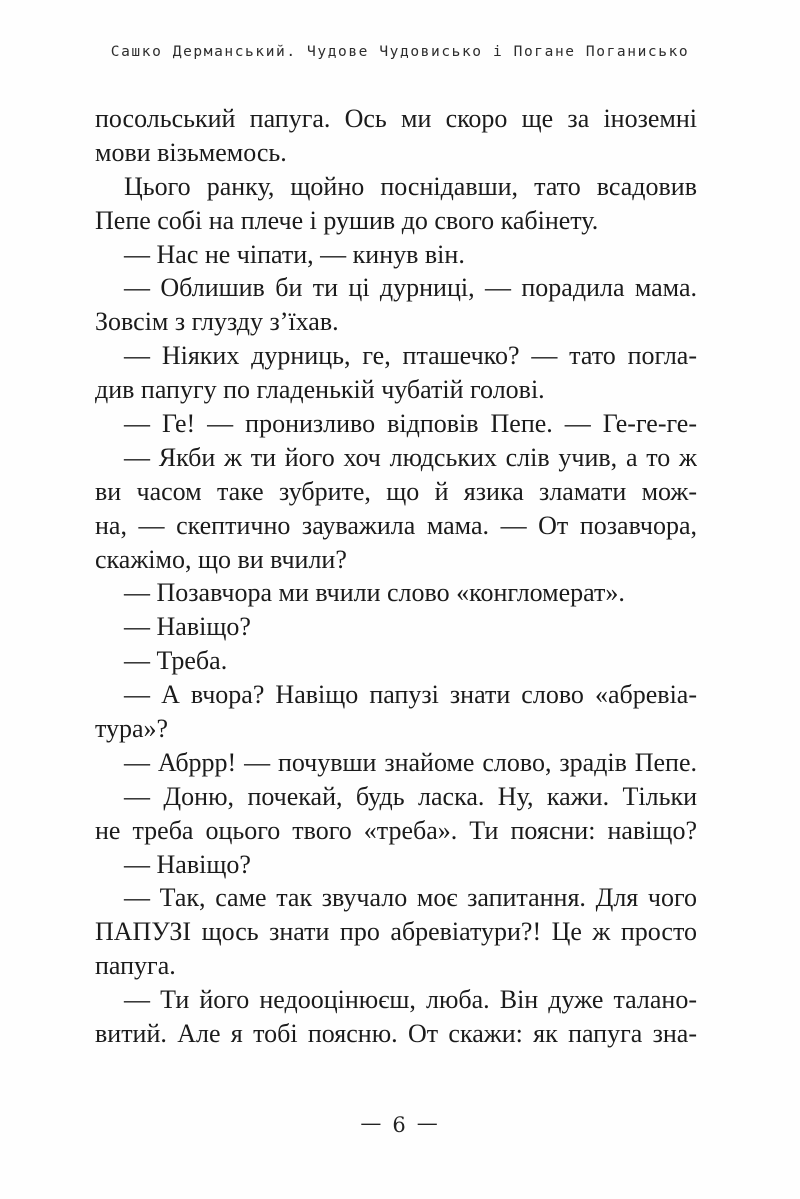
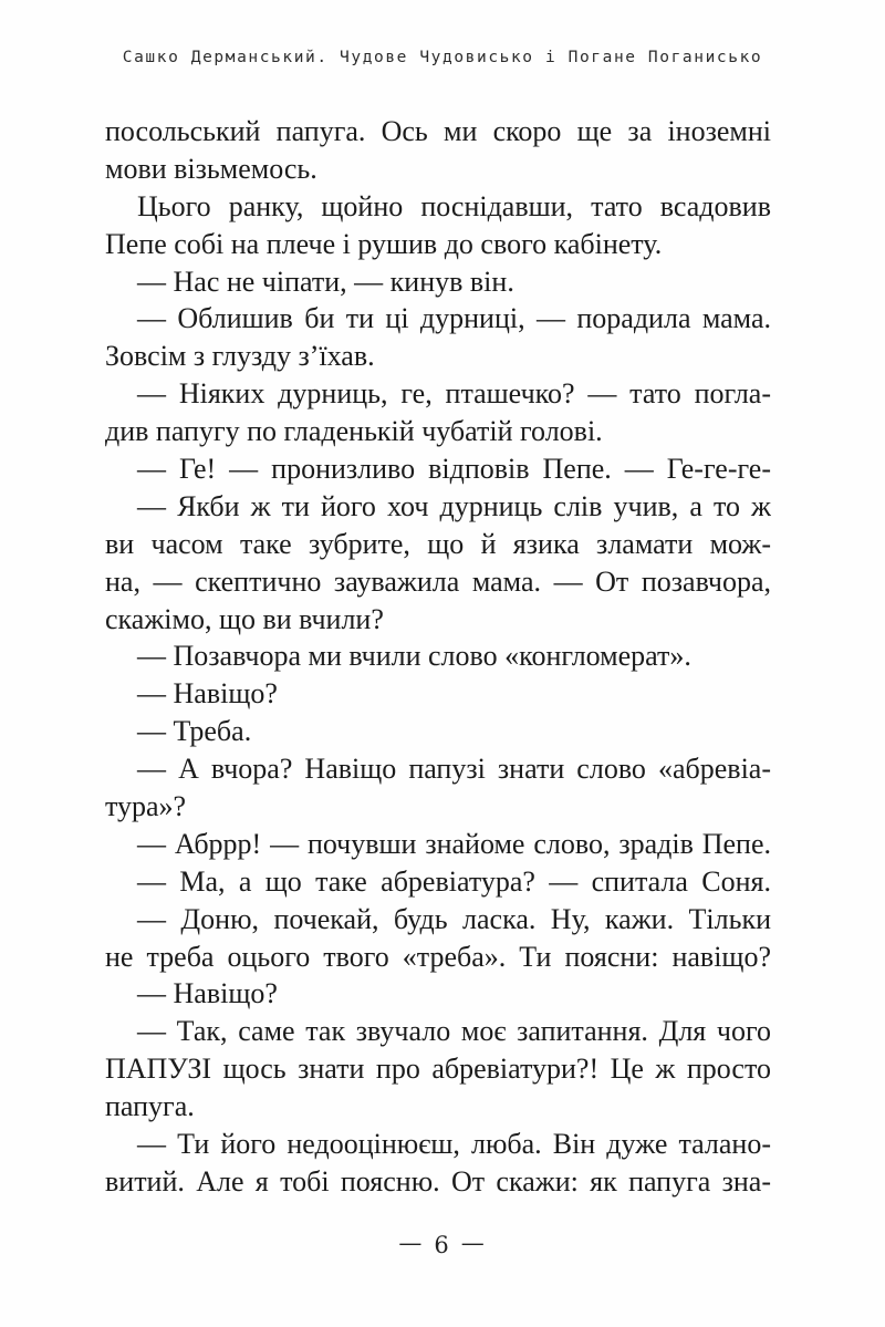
  Сашко Дерманський. Чудове Чудовисько і Погане Поганисько
  посольський папуга. Ось ми скоро ще за іноземні
  мови візьмемось.
  Цього ранку, щойно поснідавши, тато всадовив
  Пепе собі на плече і рушив до свого кабінету.
  — Нас не чіпати, — кинув він.
  — Облишив би ти ці дурниці, — порадила мама.
  Зовсім з глузду з’їхав.
  — Ніяких дурниць, ге, пташечко? — тато погла-
  див папугу по гладенькій чубатій голові.
  — Ге! — пронизливо відповів Пепе. — Ге-ге-ге-
- — Якби ж ти його хоч людських слів учив, а то ж
+ — Якби ж ти його хоч дурниць слів учив, а то ж
  ви часом таке зубрите, що й язика зламати мож-
  на, — скептично зауважила мама. — От позавчора,
  скажімо, що ви вчили?
  — Позавчора ми вчили слово «конгломерат».
  — Навіщо?
  — Треба.
  — А вчора? Навіщо папузі знати слово «абревіа-
  тура»?
  — Абррр! — почувши знайоме слово, зрадів Пепе.
+ — Ма, а що таке абревіатура? — спитала Соня.
  — Доню, почекай, будь ласка. Ну, кажи. Тільки
  не треба оцього твого «треба». Ти поясни: навіщо?
  — Навіщо?
  — Так, саме так звучало моє запитання. Для чого
  ПАПУЗІ щось знати про абревіатури?! Це ж просто
  папуга.
  — Ти його недооцінюєш, люба. Він дуже талано-
  витий. Але я тобі поясню. От скажи: як папуга зна-
  — 6 —
